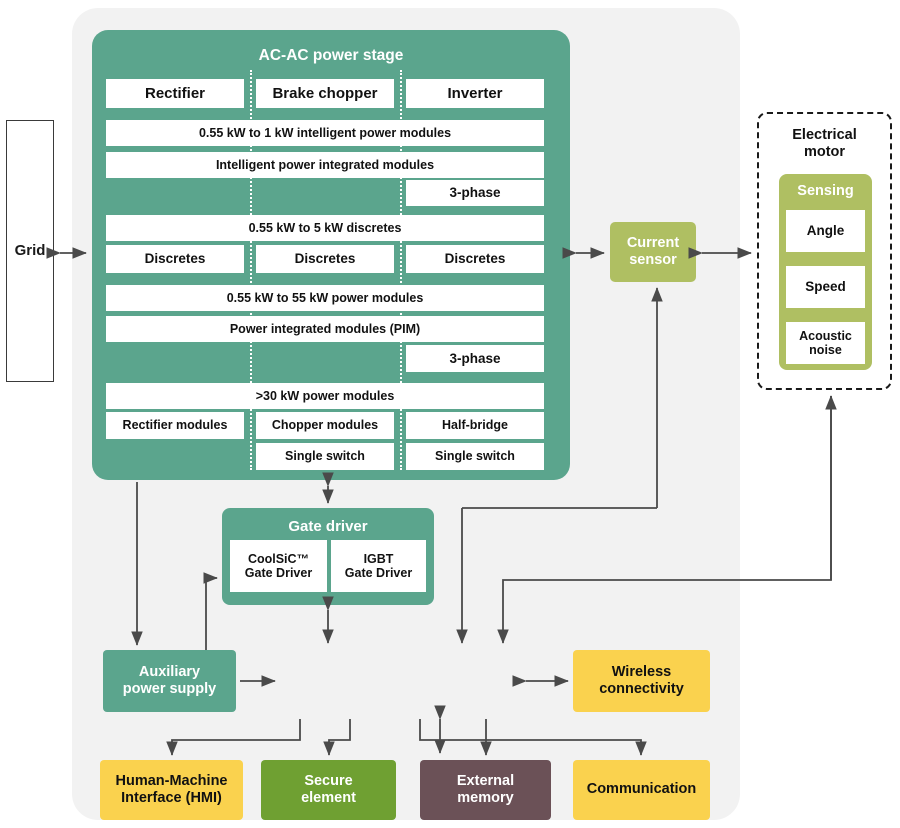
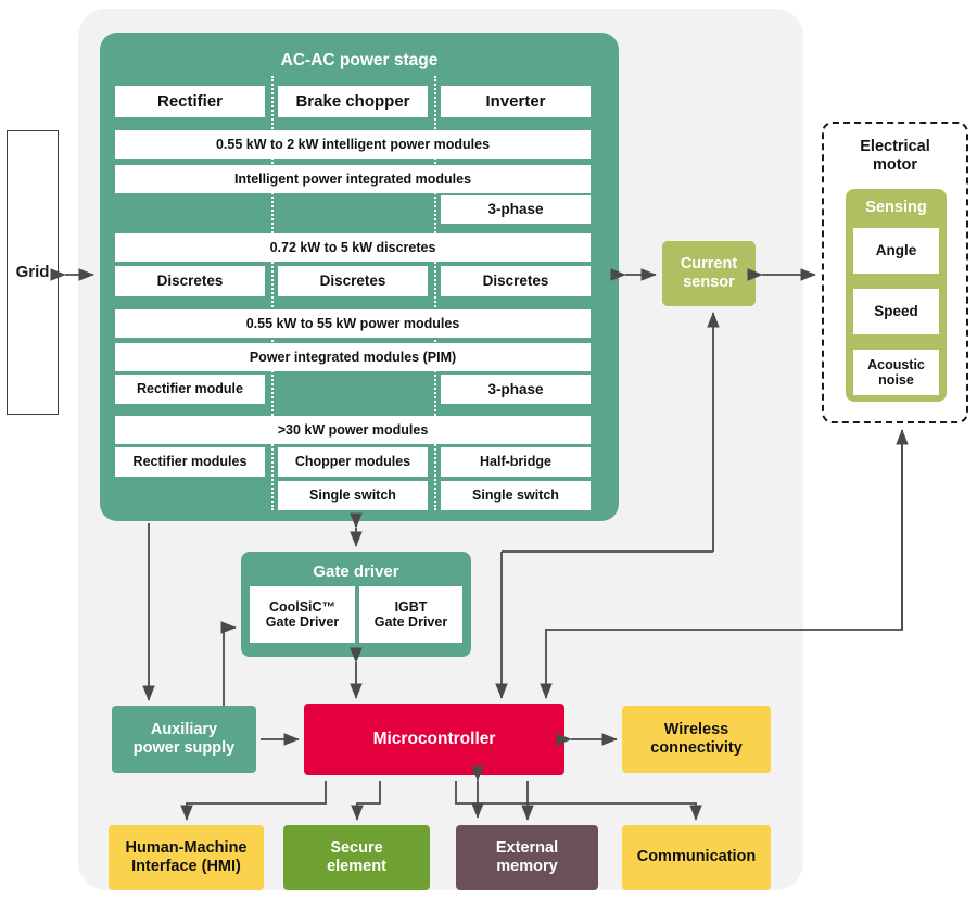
  Grid
  AC-AC power stage
  Rectifier
  Brake chopper
  Inverter
- 0.55 kW to 1 kW intelligent power modules
+ 0.55 kW to 2 kW intelligent power modules
  Intelligent power integrated modules
  3-phase
- 0.55 kW to 5 kW discretes
+ 0.72 kW to 5 kW discretes
  Discretes
  Discretes
  Discretes
  0.55 kW to 55 kW power modules
  Power integrated modules (PIM)
+ Rectifier module
  3-phase
  >30 kW power modules
  Rectifier modules
  Chopper modules
  Half-bridge
  Single switch
  Single switch
  Current
  sensor
  Electrical
  motor
  Sensing
  Angle
  Speed
  Acoustic
  noise
  Gate driver
  CoolSiC™
  Gate Driver
  IGBT
  Gate Driver
  Auxiliary
  power supply
+ Microcontroller
  Wireless
  connectivity
  Human-Machine
  Interface (HMI)
  Secure
  element
  External
  memory
  Communication
